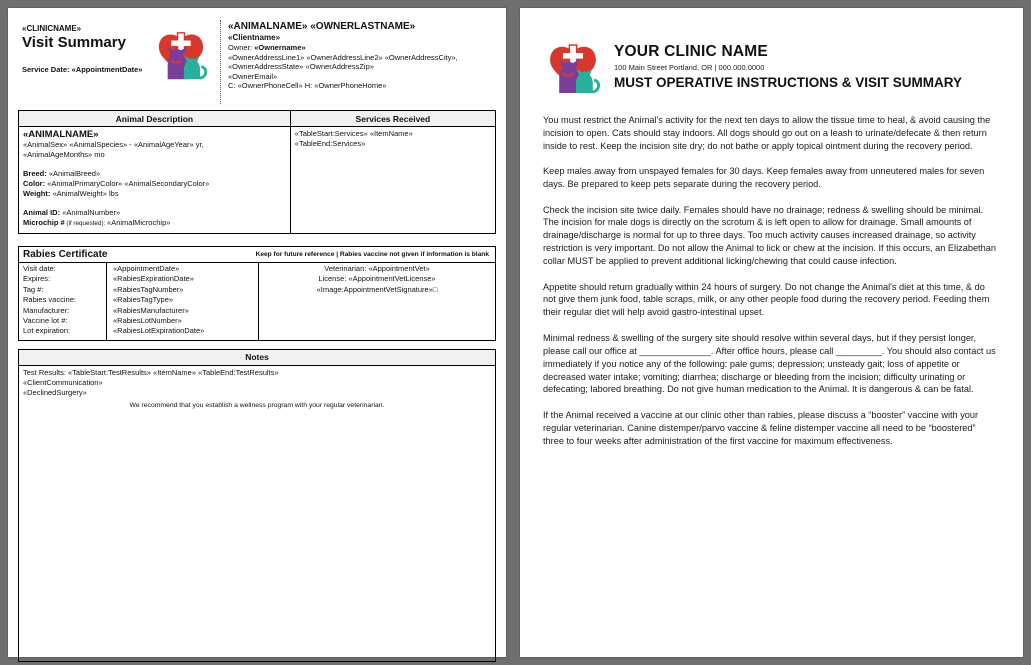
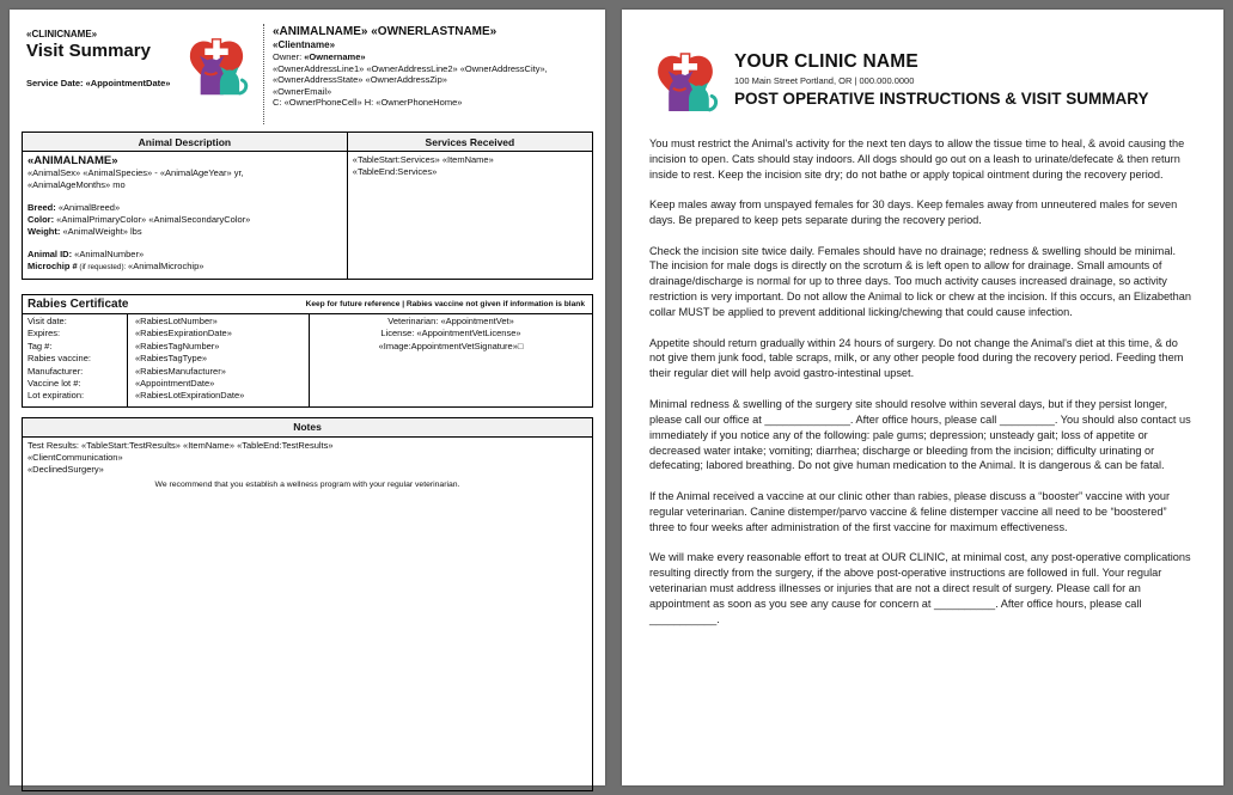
  «CLINICNAME»
  Visit Summary
  Service Date: «AppointmentDate»
  «ANIMALNAME» «OWNERLASTNAME»
  «Clientname»
  Owner: «Ownername»
  «OwnerAddressLine1» «OwnerAddressLine2» «OwnerAddressCity»,
  «OwnerAddressState» «OwnerAddressZip»
  «OwnerEmail»
  C: «OwnerPhoneCell» H: «OwnerPhoneHome»
  Animal Description
  Services Received
  «ANIMALNAME»
  «AnimalSex» «AnimalSpecies» - «AnimalAgeYear» yr,
  «AnimalAgeMonths» mo
  Breed: «AnimalBreed»
  Color: «AnimalPrimaryColor» «AnimalSecondaryColor»
  Weight: «AnimalWeight» lbs
  Animal ID: «AnimalNumber»
  «TableStart:Services» «ItemName»
  «TableEnd:Services»
  Rabies Certificate
  Visit date:
  Expires:
  Tag #:
  Rabies vaccine:
  Manufacturer:
  Vaccine lot #:
  Lot expiration:
- «AppointmentDate»
+ «RabiesLotNumber»
  «RabiesExpirationDate»
  «RabiesTagNumber»
  «RabiesTagType»
  «RabiesManufacturer»
- «RabiesLotNumber»
+ «AppointmentDate»
  «RabiesLotExpirationDate»
  Veterinarian: «AppointmentVet»
  License: «AppointmentVetLicense»
  «Image:AppointmentVetSignature»□
  Notes
  Test Results: «TableStart:TestResults» «ItemName» «TableEnd:TestResults»
  «ClientCommunication»
  «DeclinedSurgery»
  YOUR CLINIC NAME
  100 Main Street Portland, OR | 000.000.0000
- MUST OPERATIVE INSTRUCTIONS & VISIT SUMMARY
+ POST OPERATIVE INSTRUCTIONS & VISIT SUMMARY
  You must restrict the Animal's activity for the next ten days to allow the tissue time to heal, & avoid causing the incision to open. Cats should stay indoors. All dogs should go out on a leash to urinate/defecate & then return inside to rest. Keep the incision site dry; do not bathe or apply topical ointment during the recovery period.
  Keep males away from unspayed females for 30 days. Keep females away from unneutered males for seven days. Be prepared to keep pets separate during the recovery period.
  Check the incision site twice daily. Females should have no drainage; redness & swelling should be minimal. The incision for male dogs is directly on the scrotum & is left open to allow for drainage. Small amounts of drainage/discharge is normal for up to three days. Too much activity causes increased drainage, so activity restriction is very important. Do not allow the Animal to lick or chew at the incision. If this occurs, an Elizabethan collar MUST be applied to prevent additional licking/chewing that could cause infection.
  Appetite should return gradually within 24 hours of surgery. Do not change the Animal's diet at this time, & do not give them junk food, table scraps, milk, or any other people food during the recovery period. Feeding them their regular diet will help avoid gastro-intestinal upset.
  Minimal redness & swelling of the surgery site should resolve within several days, but if they persist longer, please call our office at ______________. After office hours, please call _________. You should also contact us immediately if you notice any of the following: pale gums; depression; unsteady gait; loss of appetite or decreased water intake; vomiting; diarrhea; discharge or bleeding from the incision; difficulty urinating or defecating; labored breathing. Do not give human medication to the Animal. It is dangerous & can be fatal.
  If the Animal received a vaccine at our clinic other than rabies, please discuss a “booster” vaccine with your regular veterinarian. Canine distemper/parvo vaccine & feline distemper vaccine all need to be “boostered” three to four weeks after administration of the first vaccine for maximum effectiveness.
+ We will make every reasonable effort to treat at OUR CLINIC, at minimal cost, any post-operative complications resulting directly from the surgery, if the above post-operative instructions are followed in full. Your regular veterinarian must address illnesses or injuries that are not a direct result of surgery. Please call for an appointment as soon as you see any cause for concern at __________. After office hours, please call ___________.
